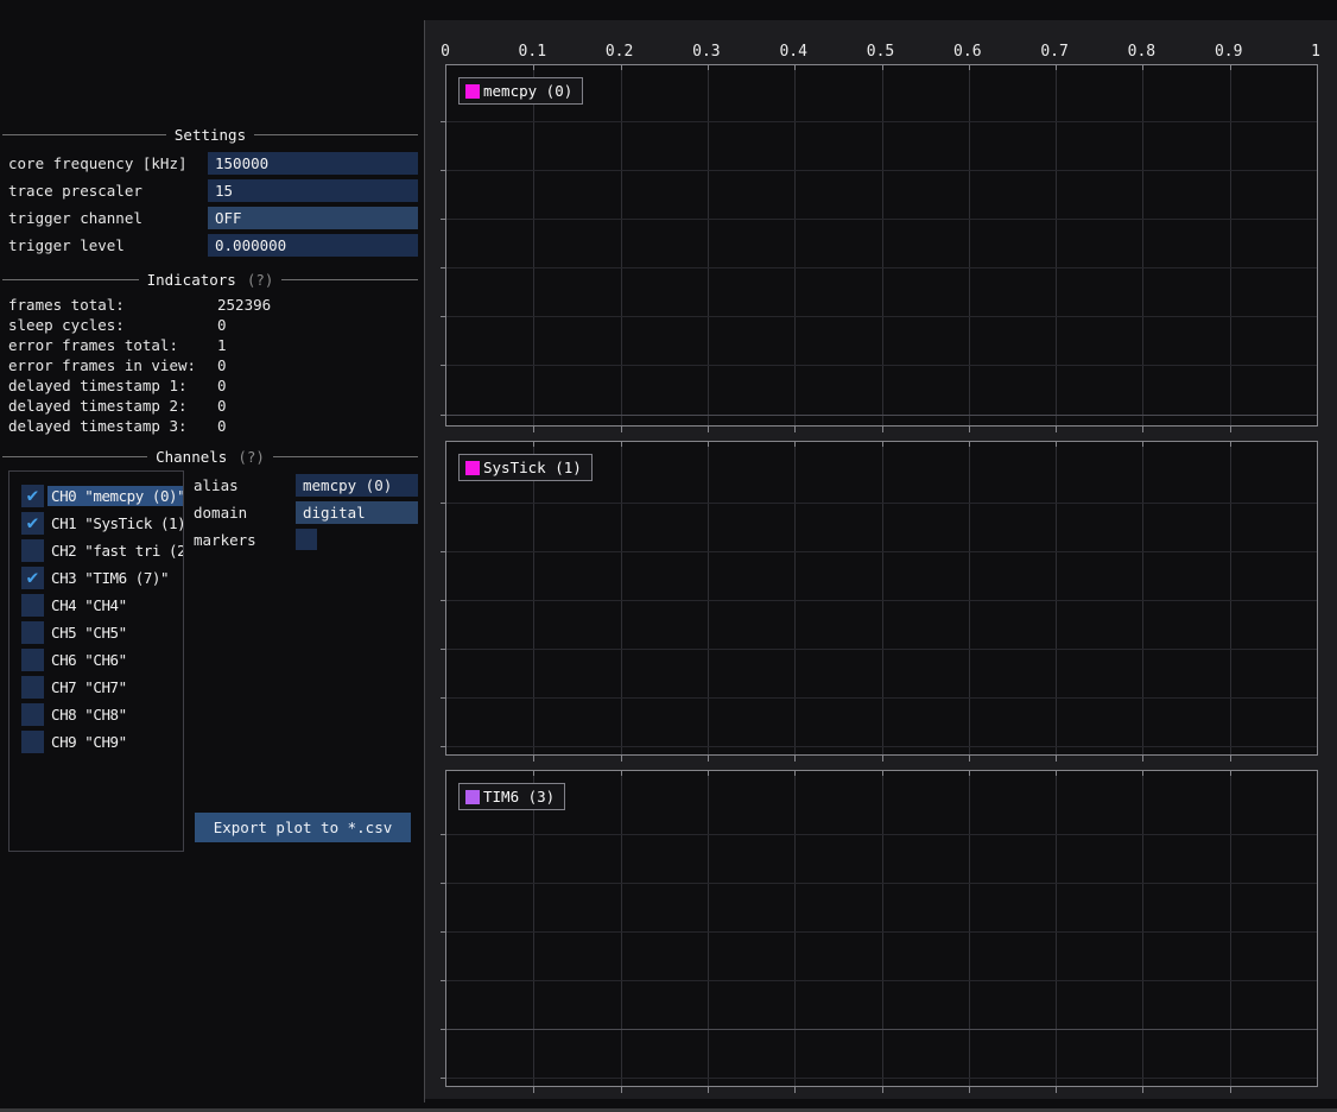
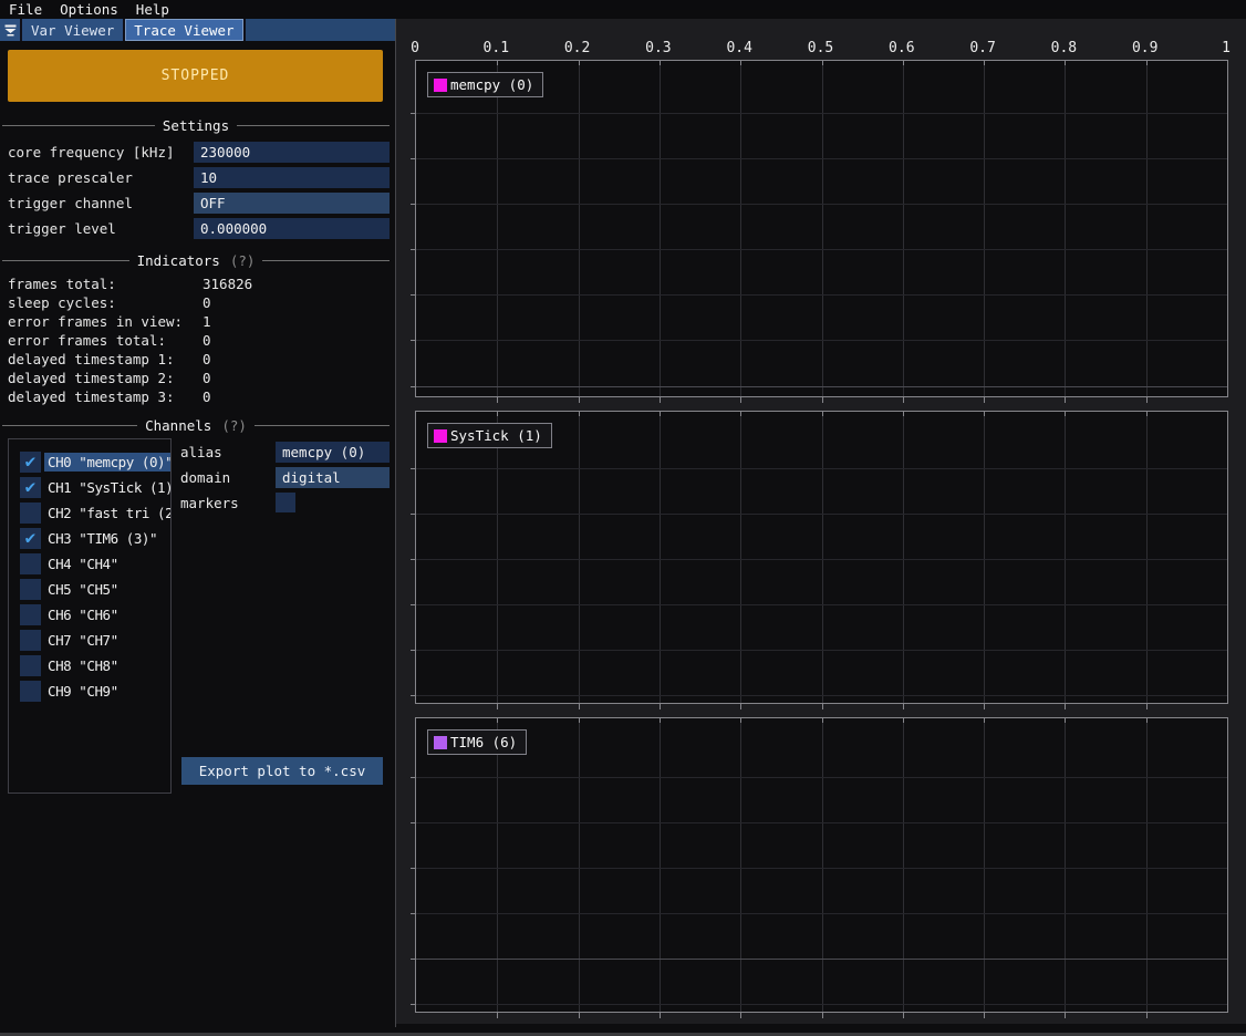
+ File
+ Options
+ Help
+ Var Viewer
+ Trace Viewer
+ STOPPED
  Settings
  core frequency [kHz]
- 150000
+ 230000
  trace prescaler
- 15
+ 10
  trigger channel
  OFF
  trigger level
  0.000000
  Indicators
  (?)
  frames total:
- 252396
+ 316826
  sleep cycles:
  0
- error frames total:
+ error frames in view:
  1
- error frames in view:
+ error frames total:
  0
  delayed timestamp 1:
  0
  delayed timestamp 2:
  0
  delayed timestamp 3:
  0
  Channels
  (?)
  ✔
  CH0 "memcpy (0)"
  ✔
  CH1 "SysTick (1)
  CH2 "fast tri (2
  ✔
- CH3 "TIM6 (7)"
+ CH3 "TIM6 (3)"
  CH4 "CH4"
  CH5 "CH5"
  CH6 "CH6"
  CH7 "CH7"
  CH8 "CH8"
  CH9 "CH9"
  alias
  memcpy (0)
  domain
  digital
  markers
  Export plot to *.csv
  0
  0.1
  0.2
  0.3
  0.4
  0.5
  0.6
  0.7
  0.8
  0.9
  1
  memcpy (0)
  SysTick (1)
- TIM6 (3)
+ TIM6 (6)
